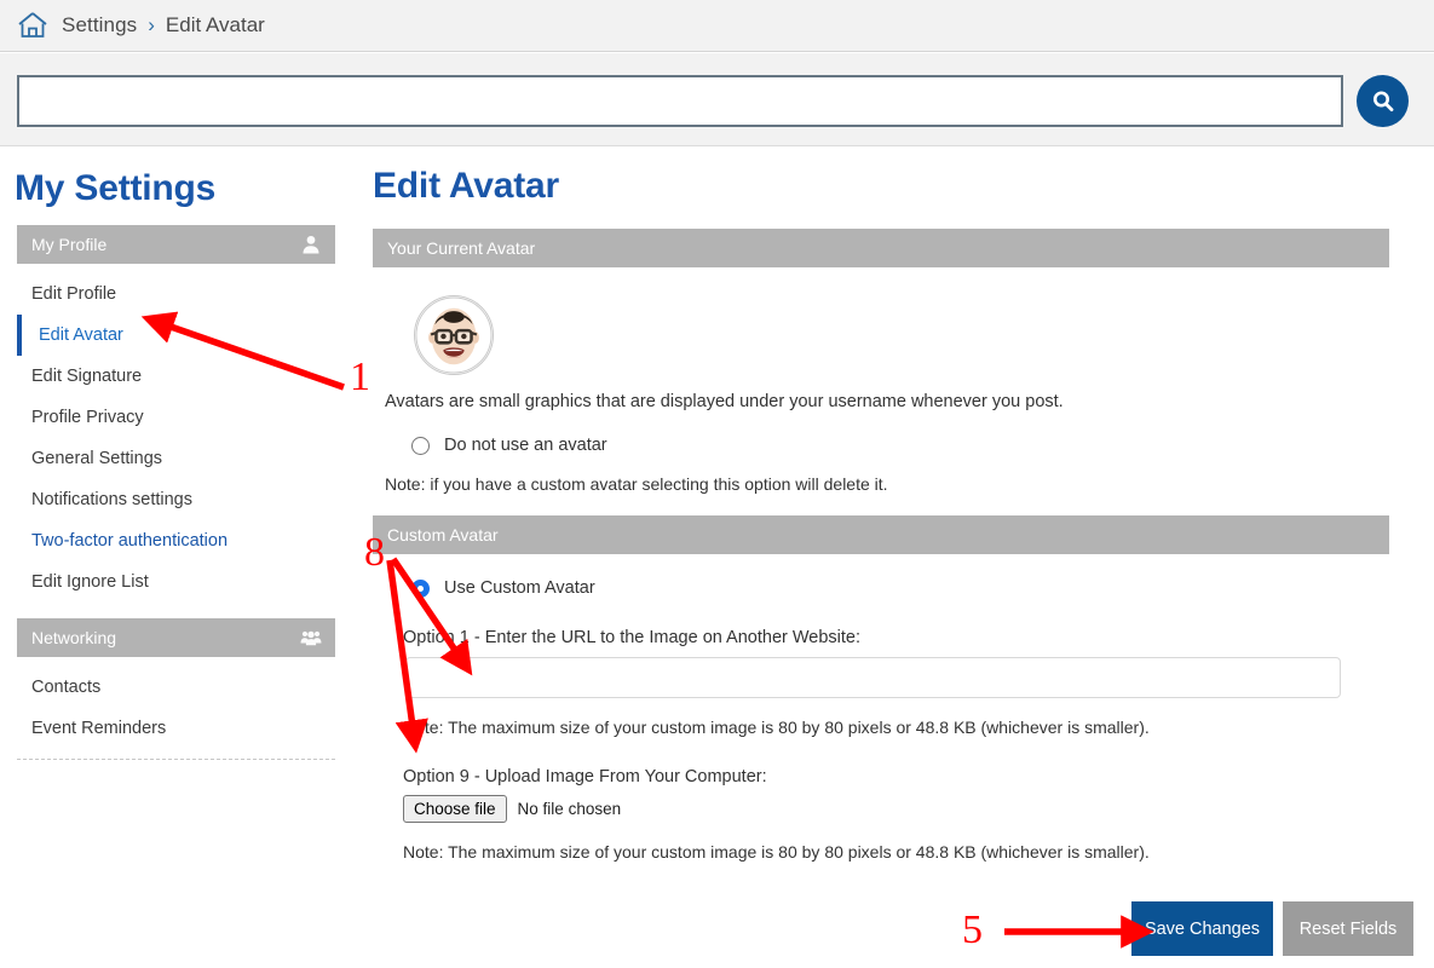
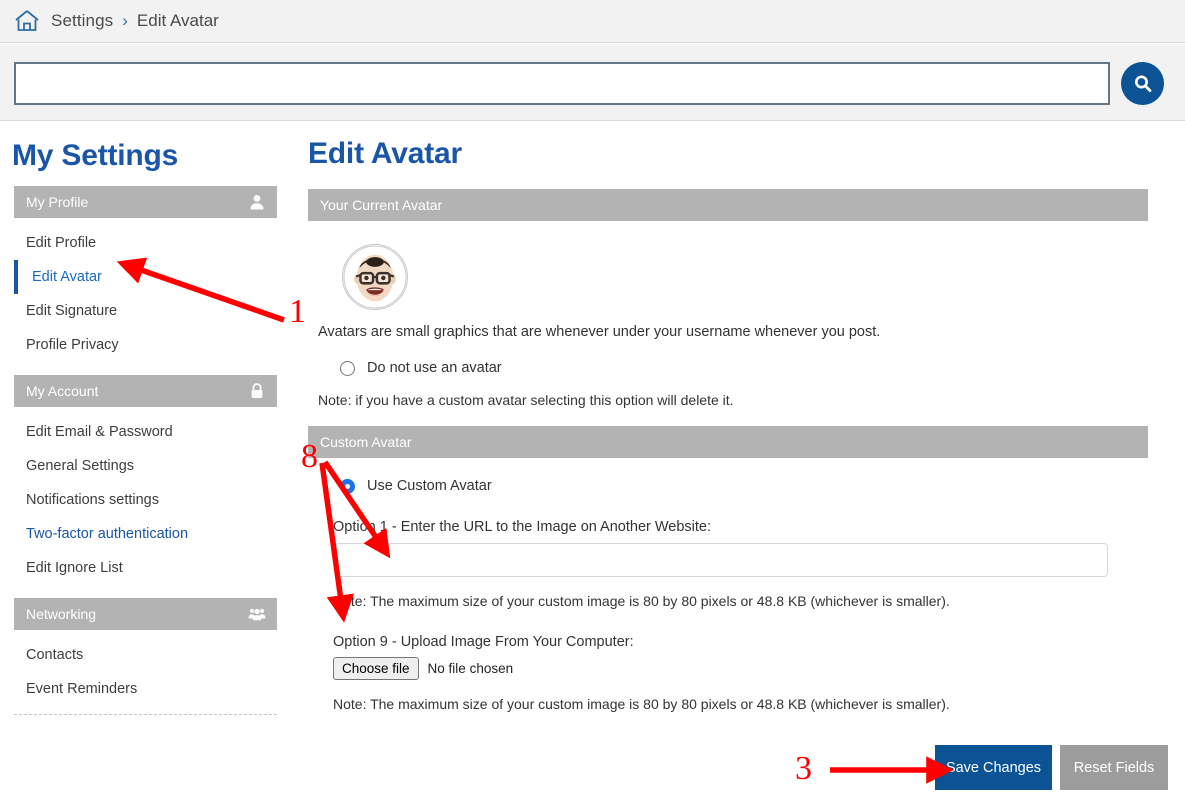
  Settings
  ›
  Edit Avatar
  My Settings
  My Profile
  Edit Profile
  Edit Avatar
  Edit Signature
  Profile Privacy
+ My Account
+ Edit Email & Password
  General Settings
  Notifications settings
  Two-factor authentication
  Edit Ignore List
  Networking
  Contacts
  Event Reminders
  Edit Avatar
  Your Current Avatar
- Avatars are small graphics that are displayed under your username whenever you post.
+ Avatars are small graphics that are whenever under your username whenever you post.
  Do not use an avatar
  Note: if you have a custom avatar selecting this option will delete it.
  Custom Avatar
  Use Custom Avatar
  Optio 1 - Enter the URL to the Image on Another Website:
  Note: The maximum size of your custom image is 80 by 80 pixels or 48.8 KB (whichever is smaller).
  Option 9 - Upload Image From Your Computer:
  Choose file
  No file chosen
  Note: The maximum size of your custom image is 80 by 80 pixels or 48.8 KB (whichever is smaller).
  Save Changes
  Reset Fields
  1
  8
- 5
+ 3
